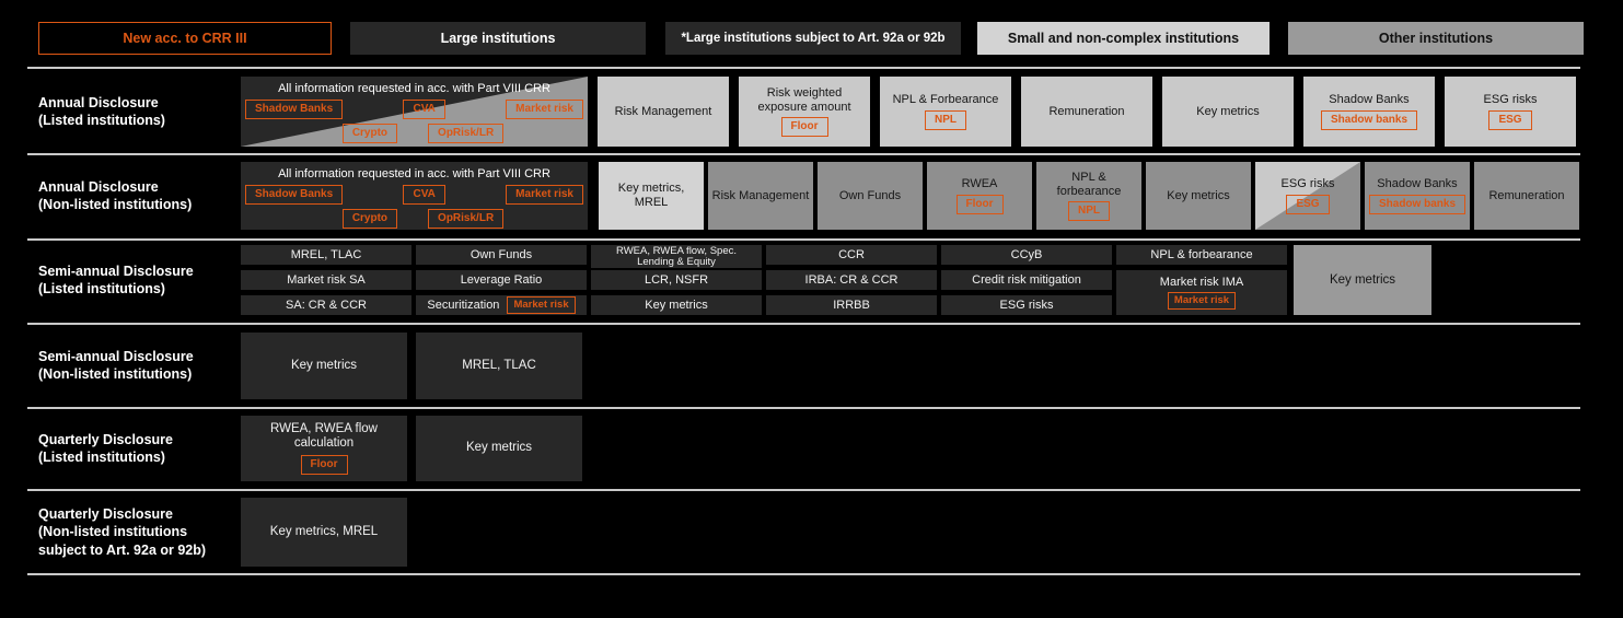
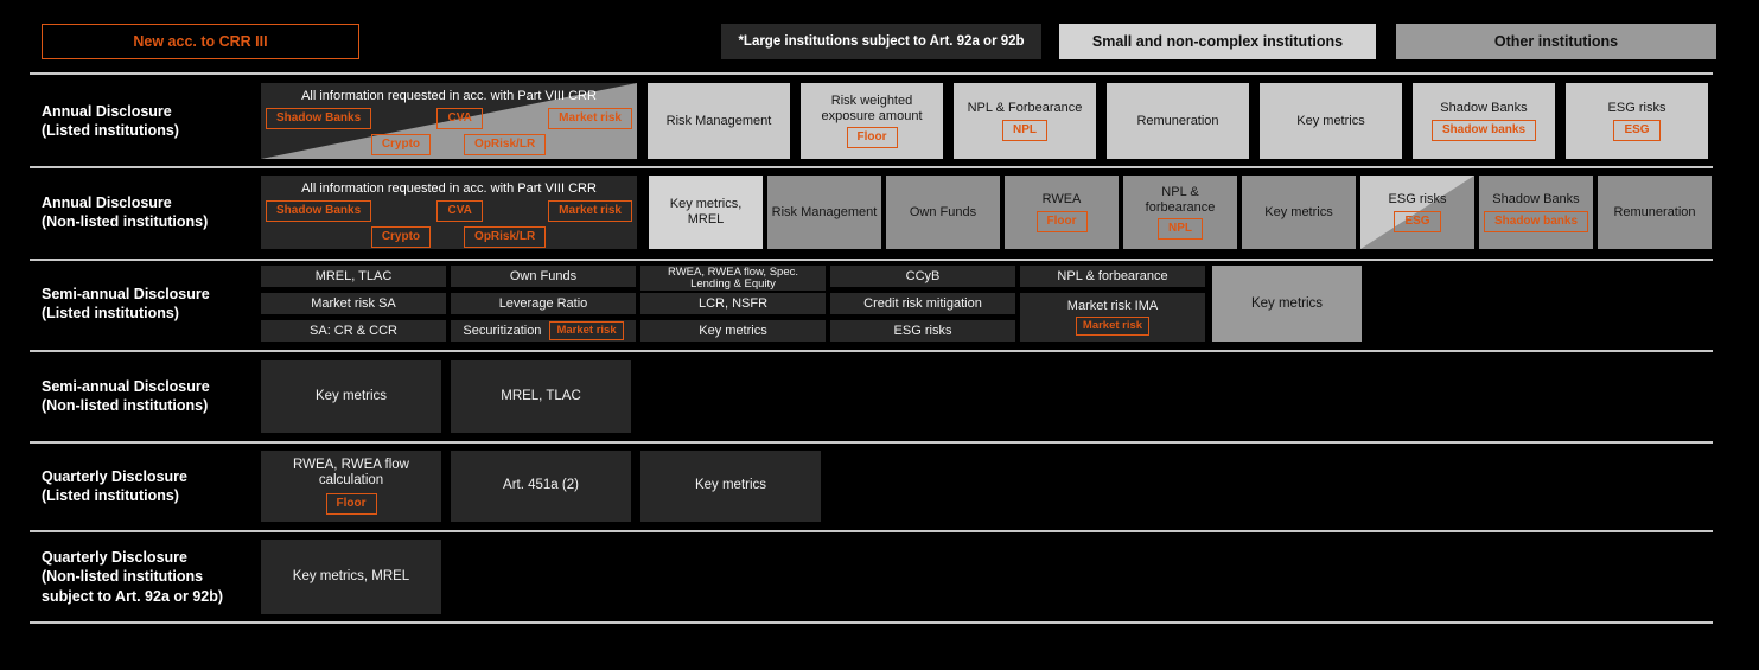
  New acc. to CRR III
- Large institutions
  *Large institutions subject to Art. 92a or 92b
  Small and non-complex institutions
  Other institutions
  Annual Disclosure
  (Listed institutions)
  All information requested in acc. with Part VIII CRR
  Shadow Banks
  CVA
  Market risk
  Crypto
  OpRisk/LR
  Risk Management
  Risk weighted exposure amount
  Floor
  NPL & Forbearance
  NPL
  Remuneration
  Key metrics
  Shadow Banks
  Shadow banks
  ESG risks
  ESG
  Annual Disclosure
  (Non-listed institutions)
  All information requested in acc. with Part VIII CRR
  Shadow Banks
  CVA
  Market risk
  Crypto
  OpRisk/LR
  Key metrics, MREL
  Risk Management
  Own Funds
  RWEA
  Floor
  NPL & forbearance
  NPL
  Key metrics
  ESG risks
  ESG
  Shadow Banks
  Shadow banks
  Remuneration
  Semi-annual Disclosure
  (Listed institutions)
  MREL, TLAC
  Market risk SA
  SA: CR & CCR
  Own Funds
  Leverage Ratio
  Securitization
  Market risk
  RWEA, RWEA flow, Spec. Lending & Equity
  LCR, NSFR
  Key metrics
- CCR
- IRBA: CR & CCR
- IRRBB
  CCyB
  Credit risk mitigation
  ESG risks
  NPL & forbearance
  Market risk IMA
  Market risk
  Key metrics
  Semi-annual Disclosure
  (Non-listed institutions)
  Key metrics
  MREL, TLAC
  Quarterly Disclosure
  (Listed institutions)
  RWEA, RWEA flow calculation
  Floor
+ Art. 451a (2)
  Key metrics
  Quarterly Disclosure
  (Non-listed institutions
  subject to Art. 92a or 92b)
  Key metrics, MREL
